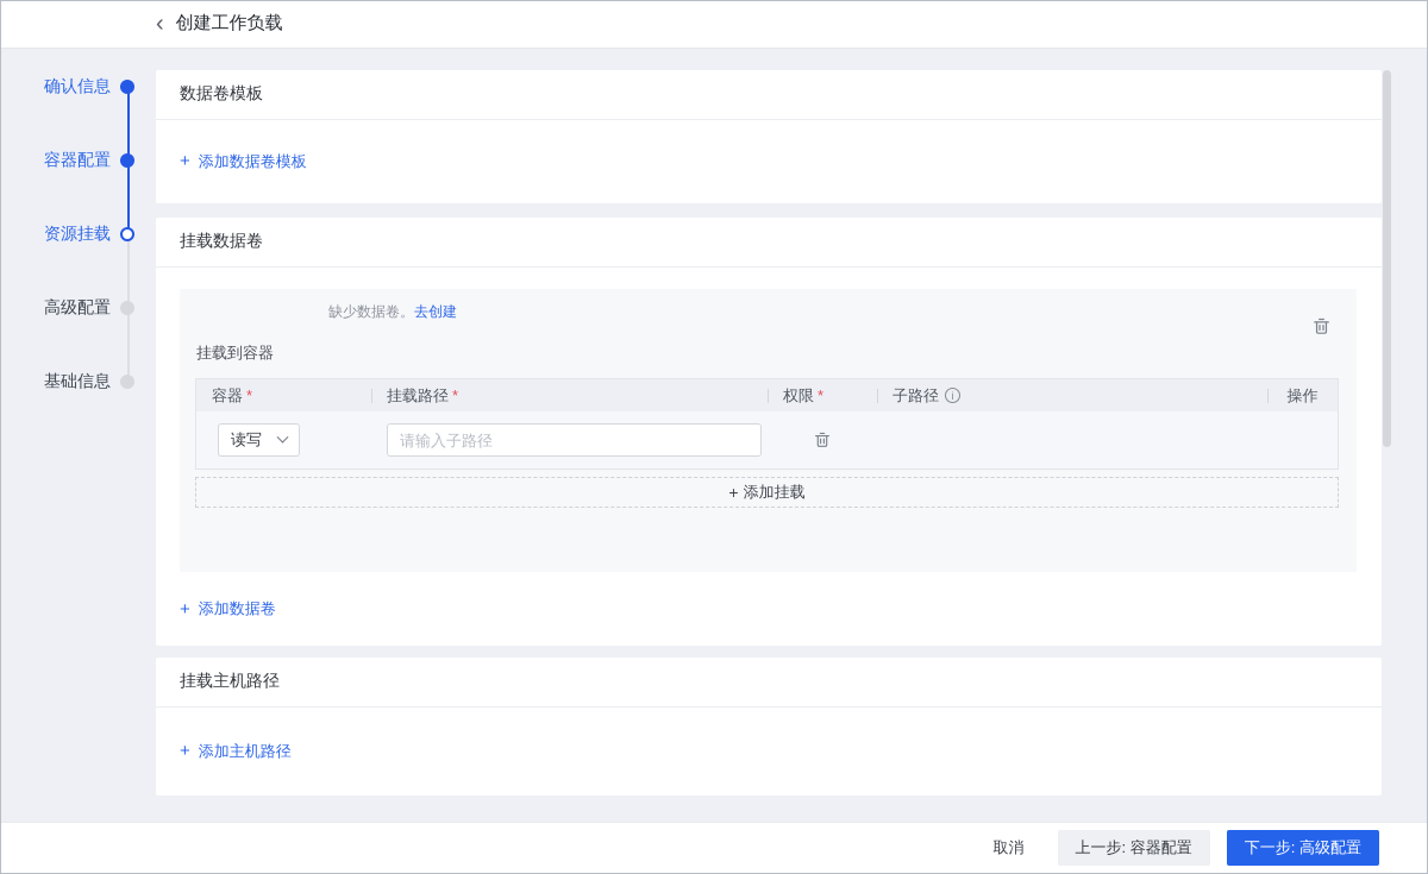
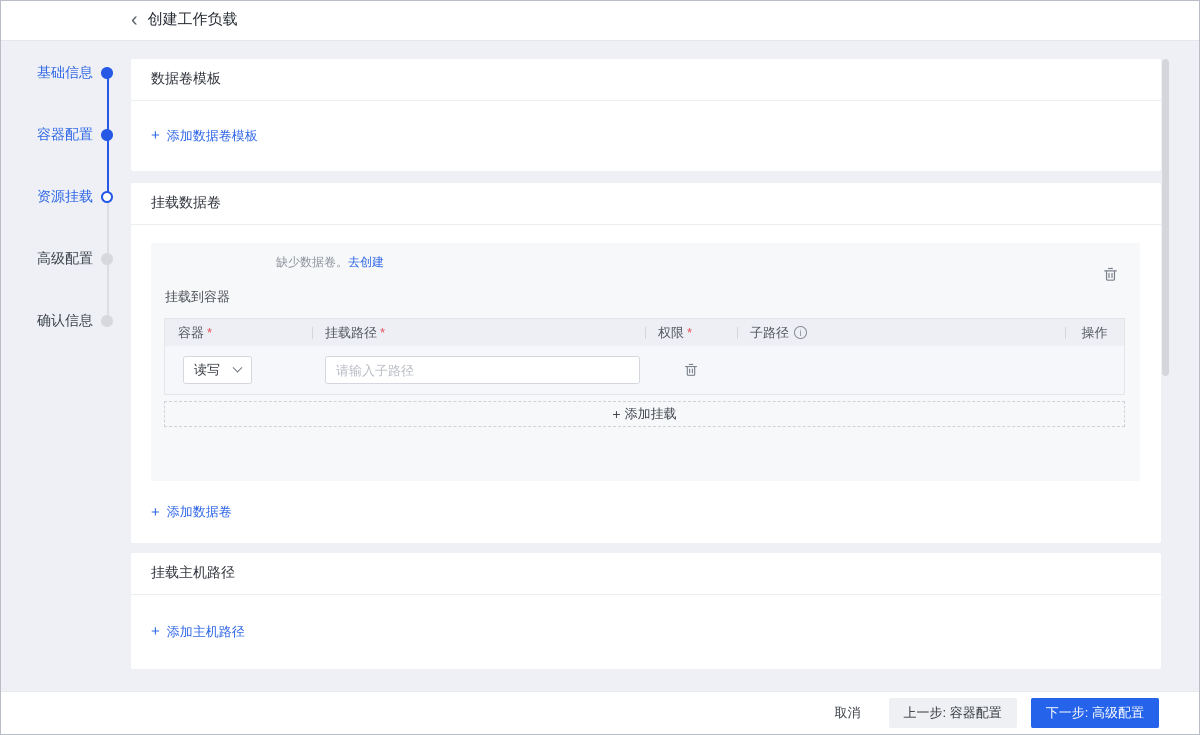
  ‹
  创建工作负载
- 确认信息
+ 基础信息
  容器配置
  资源挂载
  高级配置
- 基础信息
+ 确认信息
  数据卷模板
  +
  添加数据卷模板
  挂载数据卷
  缺少数据卷。去创建
  挂载到容器
  容器
  *
  挂载路径
  *
  权限
  *
  子路径
  i
  操作
  读写
  请输入子路径
  +
  添加挂载
  +
  添加数据卷
  挂载主机路径
  +
  添加主机路径
  取消
  上一步: 容器配置
  下一步: 高级配置
